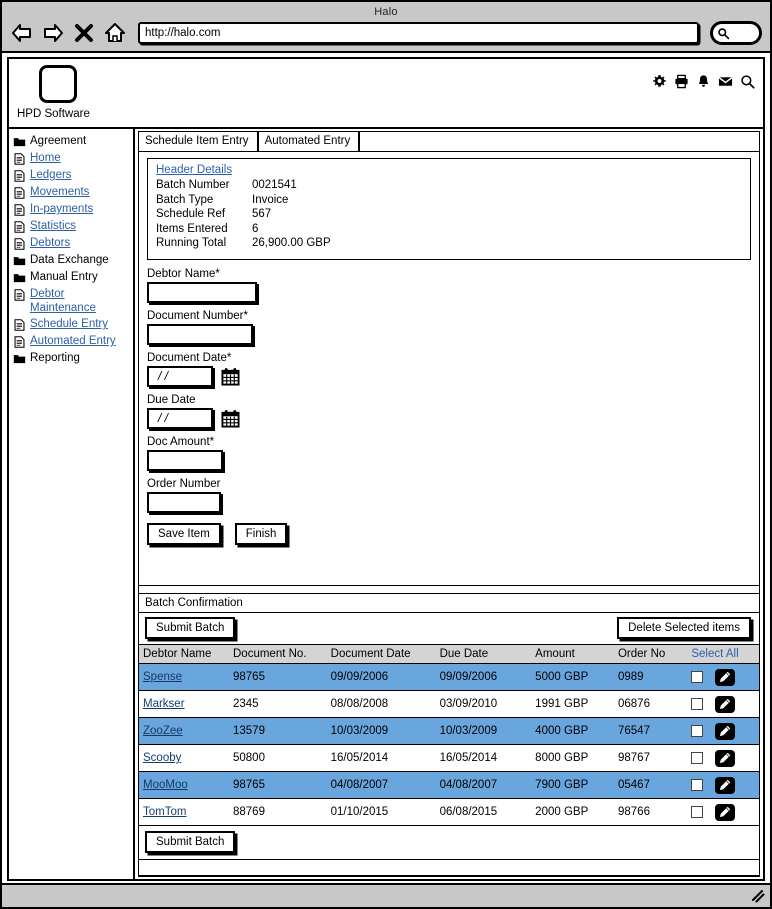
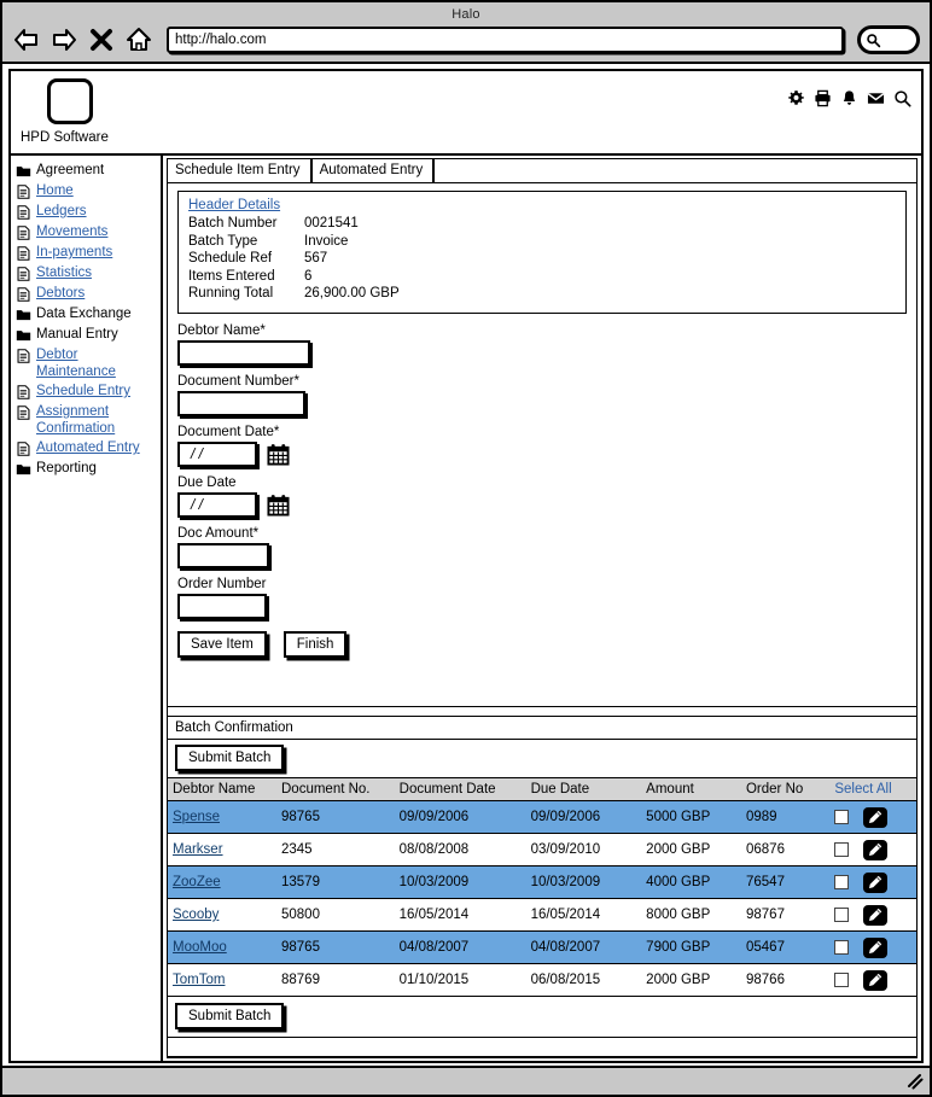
  Halo
  http://halo.com
  HPD Software
  Agreement
  Home
  Ledgers
  Movements
  In-payments
  Statistics
  Debtors
  Data Exchange
  Manual Entry
  Debtor Maintenance
  Schedule Entry
+ Assignment Confirmation
  Automated Entry
  Reporting
  Schedule Item Entry
  Automated Entry
  Header Details
  Batch Number
  0021541
  Batch Type
  Invoice
  Schedule Ref
  567
  Items Entered
  6
  Running Total
  26,900.00 GBP
  Debtor Name*
  Document Number*
  Document Date*
  / /
  Due Date
  / /
  Doc Amount*
  Order Number
  Save Item
  Finish
  Batch Confirmation
  Submit Batch
- Delete Selected items
  Debtor Name	Document No.	Document Date	Due Date	Amount	Order No	Select All
  Spense	98765	09/09/2006	09/09/2006	5000 GBP	0989
- Markser	2345	08/08/2008	03/09/2010	1991 GBP	06876
+ Markser	2345	08/08/2008	03/09/2010	2000 GBP	06876
  ZooZee	13579	10/03/2009	10/03/2009	4000 GBP	76547
  Scooby	50800	16/05/2014	16/05/2014	8000 GBP	98767
  MooMoo	98765	04/08/2007	04/08/2007	7900 GBP	05467
  TomTom	88769	01/10/2015	06/08/2015	2000 GBP	98766
  Submit Batch
